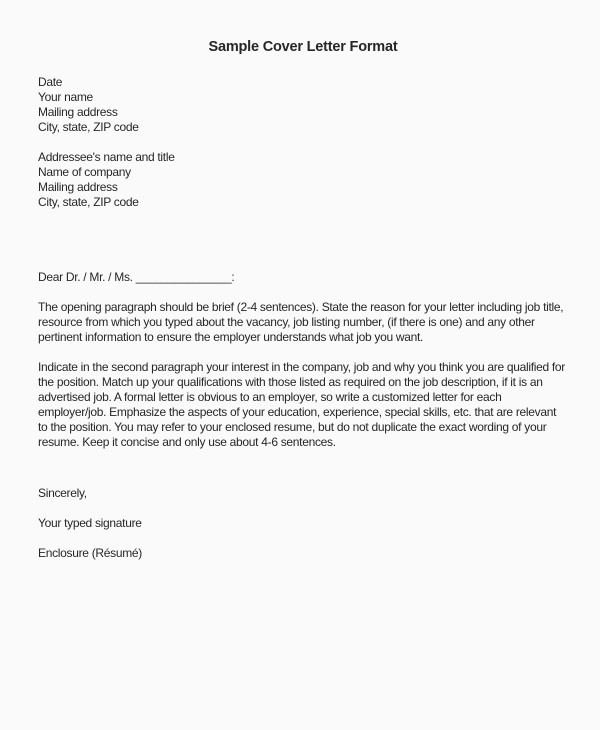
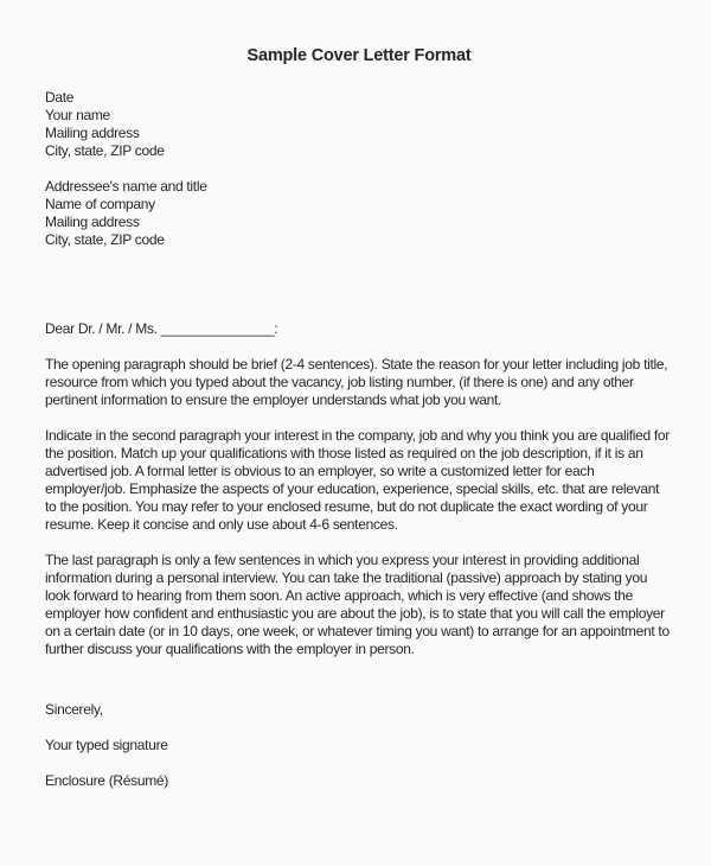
  Sample Cover Letter Format
  Date
  Your name
  Mailing address
  City, state, ZIP code
  Addressee's name and title
  Name of company
  Mailing address
  City, state, ZIP code
  Dear Dr. / Mr. / Ms. _______________:
  The opening paragraph should be brief (2-4 sentences). State the reason for your letter including job title, resource from which you typed about the vacancy, job listing number, (if there is one) and any other pertinent information to ensure the employer understands what job you want.
  Indicate in the second paragraph your interest in the company, job and why you think you are qualified for the position. Match up your qualifications with those listed as required on the job description, if it is an advertised job. A formal letter is obvious to an employer, so write a customized letter for each employer/job. Emphasize the aspects of your education, experience, special skills, etc. that are relevant to the position. You may refer to your enclosed resume, but do not duplicate the exact wording of your resume. Keep it concise and only use about 4-6 sentences.
+ The last paragraph is only a few sentences in which you express your interest in providing additional information during a personal interview. You can take the traditional (passive) approach by stating you look forward to hearing from them soon. An active approach, which is very effective (and shows the employer how confident and enthusiastic you are about the job), is to state that you will call the employer on a certain date (or in 10 days, one week, or whatever timing you want) to arrange for an appointment to further discuss your qualifications with the employer in person.
  Sincerely,
  Your typed signature
  Enclosure (Résumé)
